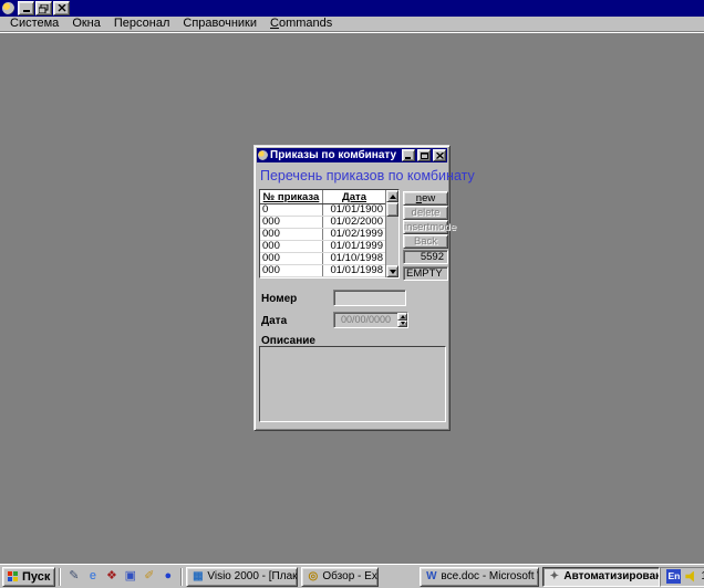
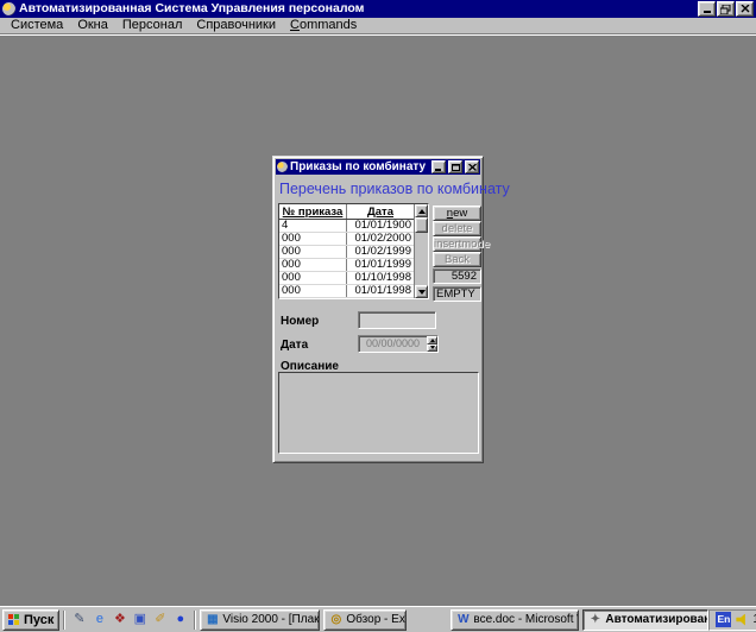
+ Автоматизированная Система Управления персоналом
  Система
  Окна
  Персонал
  Справочники
  Commands
  Приказы по комбинату
  Перечень приказов по комбинату
  № приказа
  Дата
- 0
+ 4
  01/01/1900
  000
  01/02/2000
  000
  01/02/1999
  000
  01/01/1999
  000
  01/10/1998
  000
  01/01/1998
  new
  delete
  insertmode
  Back
  5592
  EMPTY
  Номер
  Дата
  00/00/0000
  Описание
  Пуск
  ✎
  e
  ❖
  ▣
  ✐
  ●
  ▦
  ◎
  Обзор - Ex
  W
  все.doc - Microsoft
  ✦
  Автоматизирован
  En
